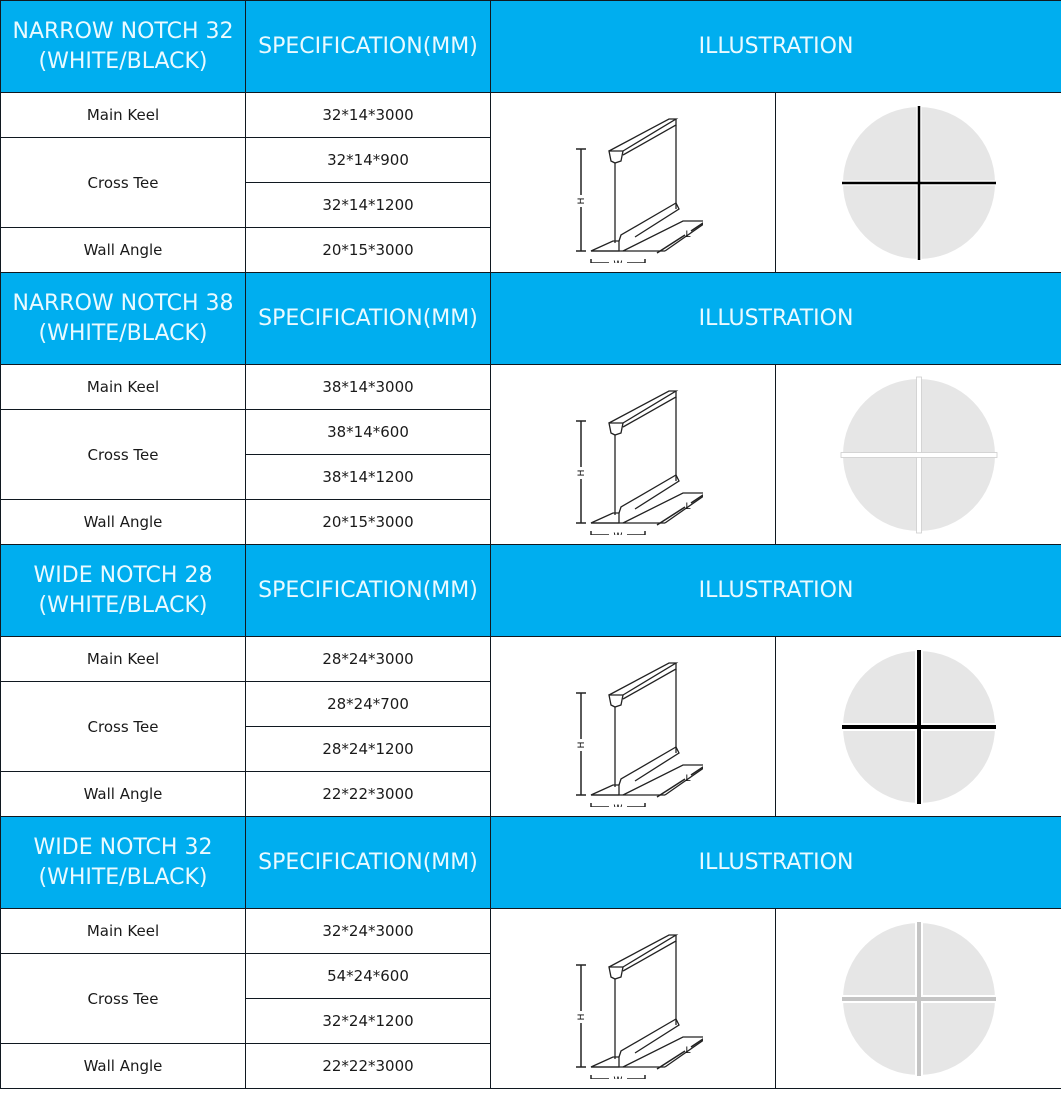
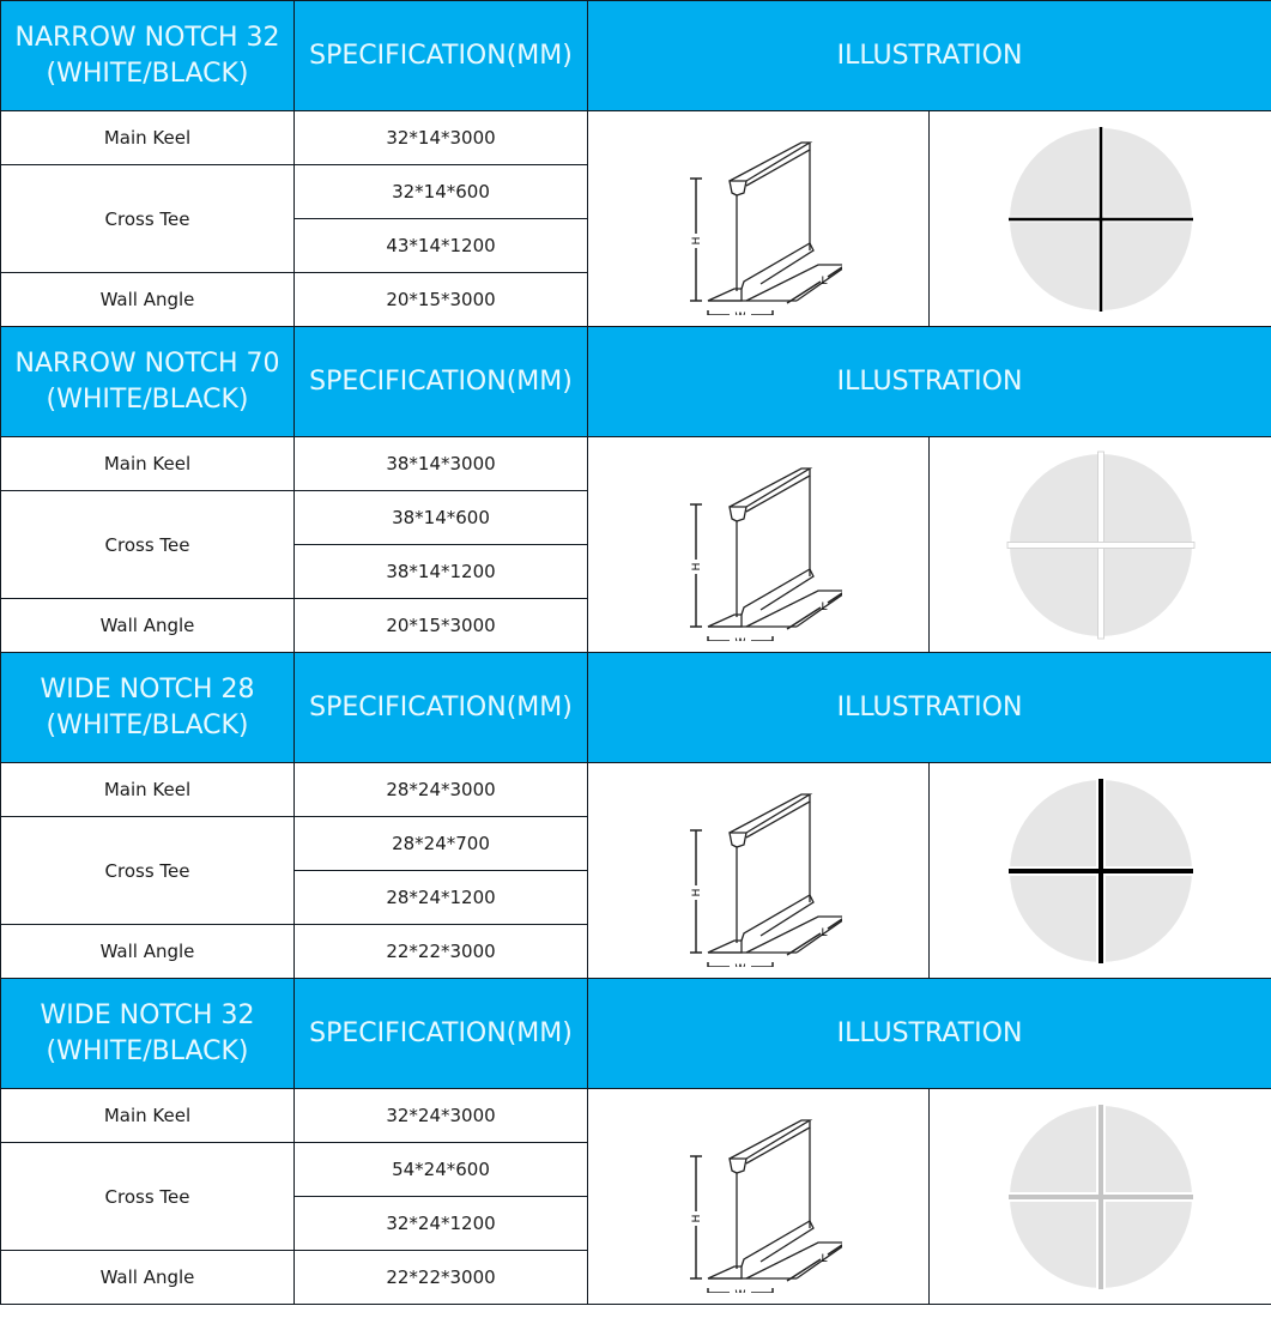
  NARROW NOTCH 32(WHITE/BLACK)	SPECIFICATION(MM)	ILLUSTRATION
  Main Keel	32*14*3000	L
- Cross Tee	32*14*900
+ Cross Tee	32*14*600
- 32*14*1200
+ 43*14*1200
  Wall Angle	20*15*3000
- NARROW NOTCH 38(WHITE/BLACK)	SPECIFICATION(MM)	ILLUSTRATION
+ NARROW NOTCH 70(WHITE/BLACK)	SPECIFICATION(MM)	ILLUSTRATION
  Main Keel	38*14*3000	L
  Cross Tee	38*14*600
  38*14*1200
  Wall Angle	20*15*3000
  WIDE NOTCH 28(WHITE/BLACK)	SPECIFICATION(MM)	ILLUSTRATION
  Main Keel	28*24*3000	L
  Cross Tee	28*24*700
  28*24*1200
  Wall Angle	22*22*3000
  WIDE NOTCH 32(WHITE/BLACK)	SPECIFICATION(MM)	ILLUSTRATION
  Main Keel	32*24*3000	L
  Cross Tee	54*24*600
  32*24*1200
  Wall Angle	22*22*3000
